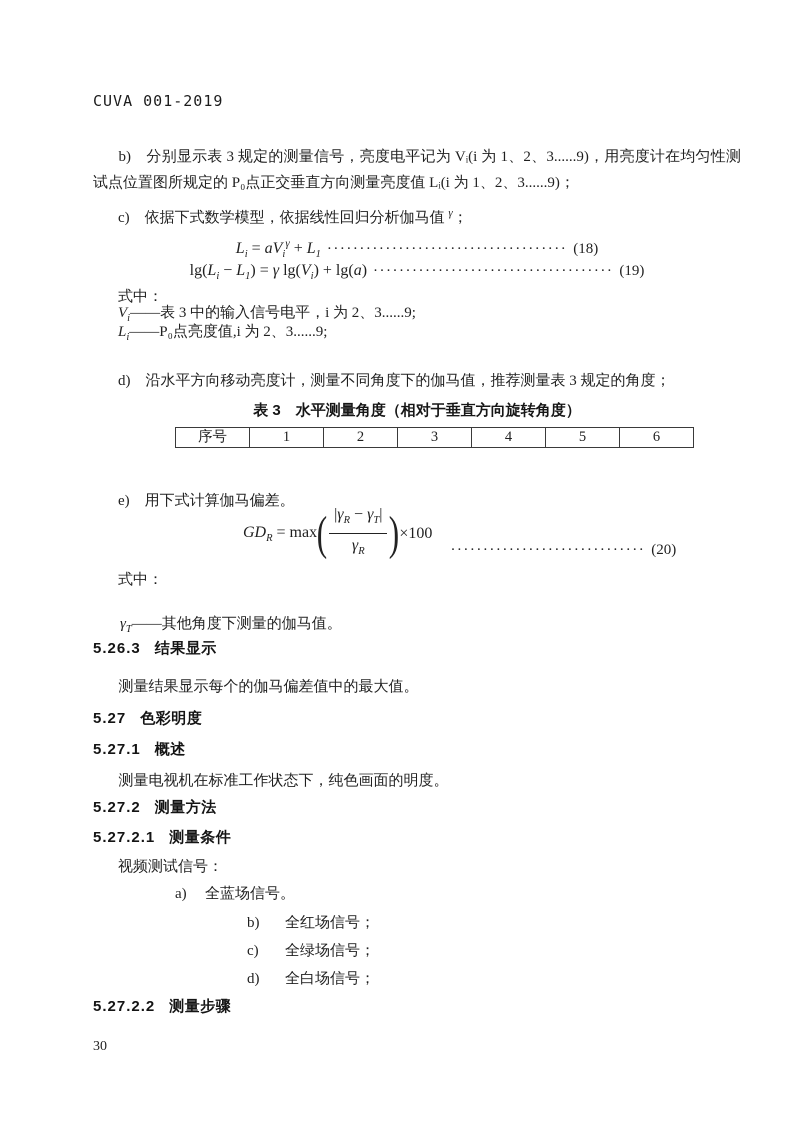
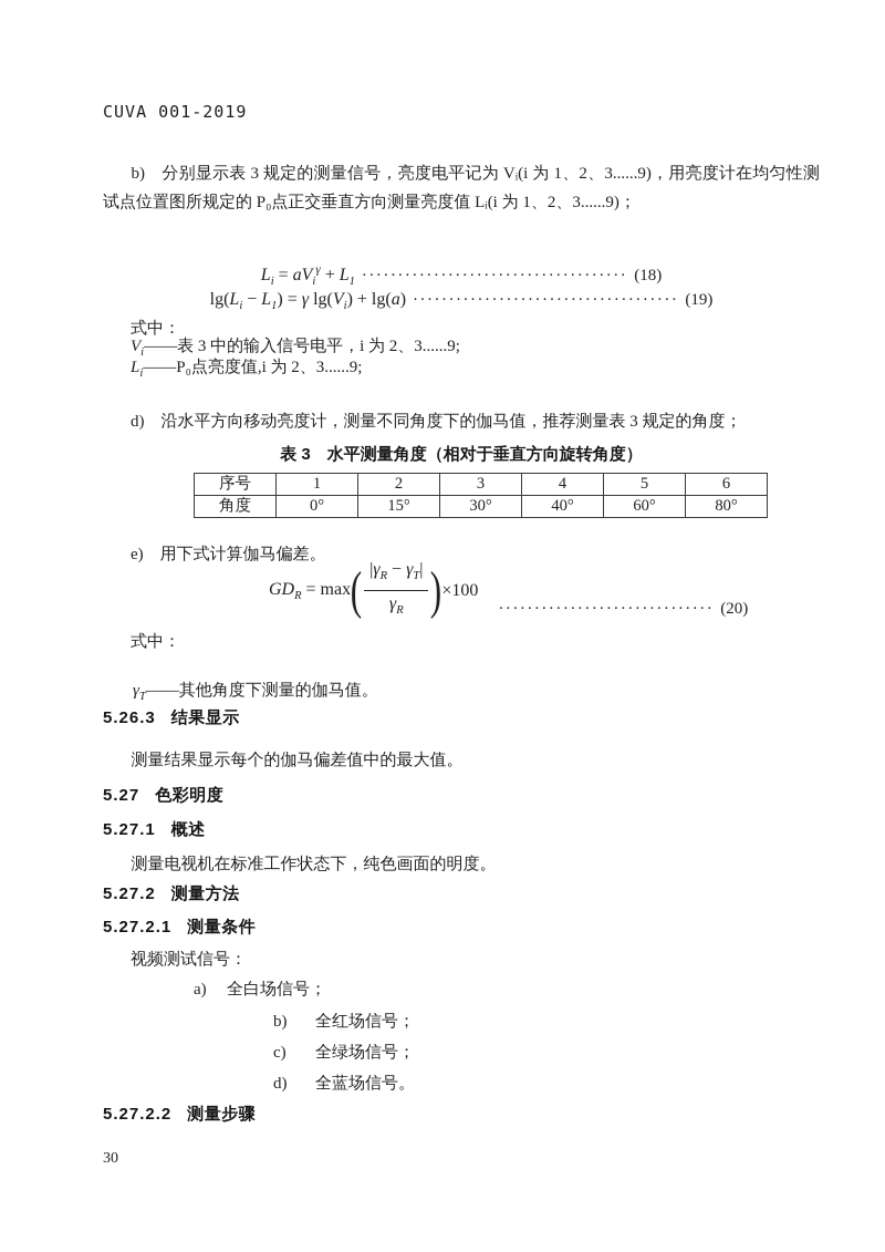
  CUVA 001-2019
  b) 分别显示表 3 规定的测量信号，亮度电平记为 Vᵢ(i 为 1、2、3......9)，用亮度计在均匀性测试点位置图所规定的 P₀点正交垂直方向测量亮度值 Lᵢ(i 为 1、2、3......9)；
- c) 依据下式数学模型，依据线性回归分析伽马值 γ；
  Li = aViγ + L1····································· (18)
  lg(Li − L1) = γ lg(Vi) + lg(a) ····································· (19)
  式中：
  Vi——表 3 中的输入信号电平，i 为 2、3......9;
  Li——P₀点亮度值,i 为 2、3......9;
  d) 沿水平方向移动亮度计，测量不同角度下的伽马值，推荐测量表 3 规定的角度；
  表 3 水平测量角度（相对于垂直方向旋转角度）
  序号	1	2	3	4	5	6
+ 角度	0°	15°	30°	40°	60°	80°
  e) 用下式计算伽马偏差。
  GDR = max
  (
  |γR − γT|
  γR
  )
  ×100
  ······························ (20)
  式中：
  γT——其他角度下测量的伽马值。
  5.26.3 结果显示
  测量结果显示每个的伽马偏差值中的最大值。
  5.27 色彩明度
  5.27.1 概述
  测量电视机在标准工作状态下，纯色画面的明度。
  5.27.2 测量方法
  5.27.2.1 测量条件
  视频测试信号：
- a) 全蓝场信号。
+ a) 全白场信号；
  b) 全红场信号；
  c) 全绿场信号；
- d) 全白场信号；
+ d) 全蓝场信号。
  5.27.2.2 测量步骤
  30
